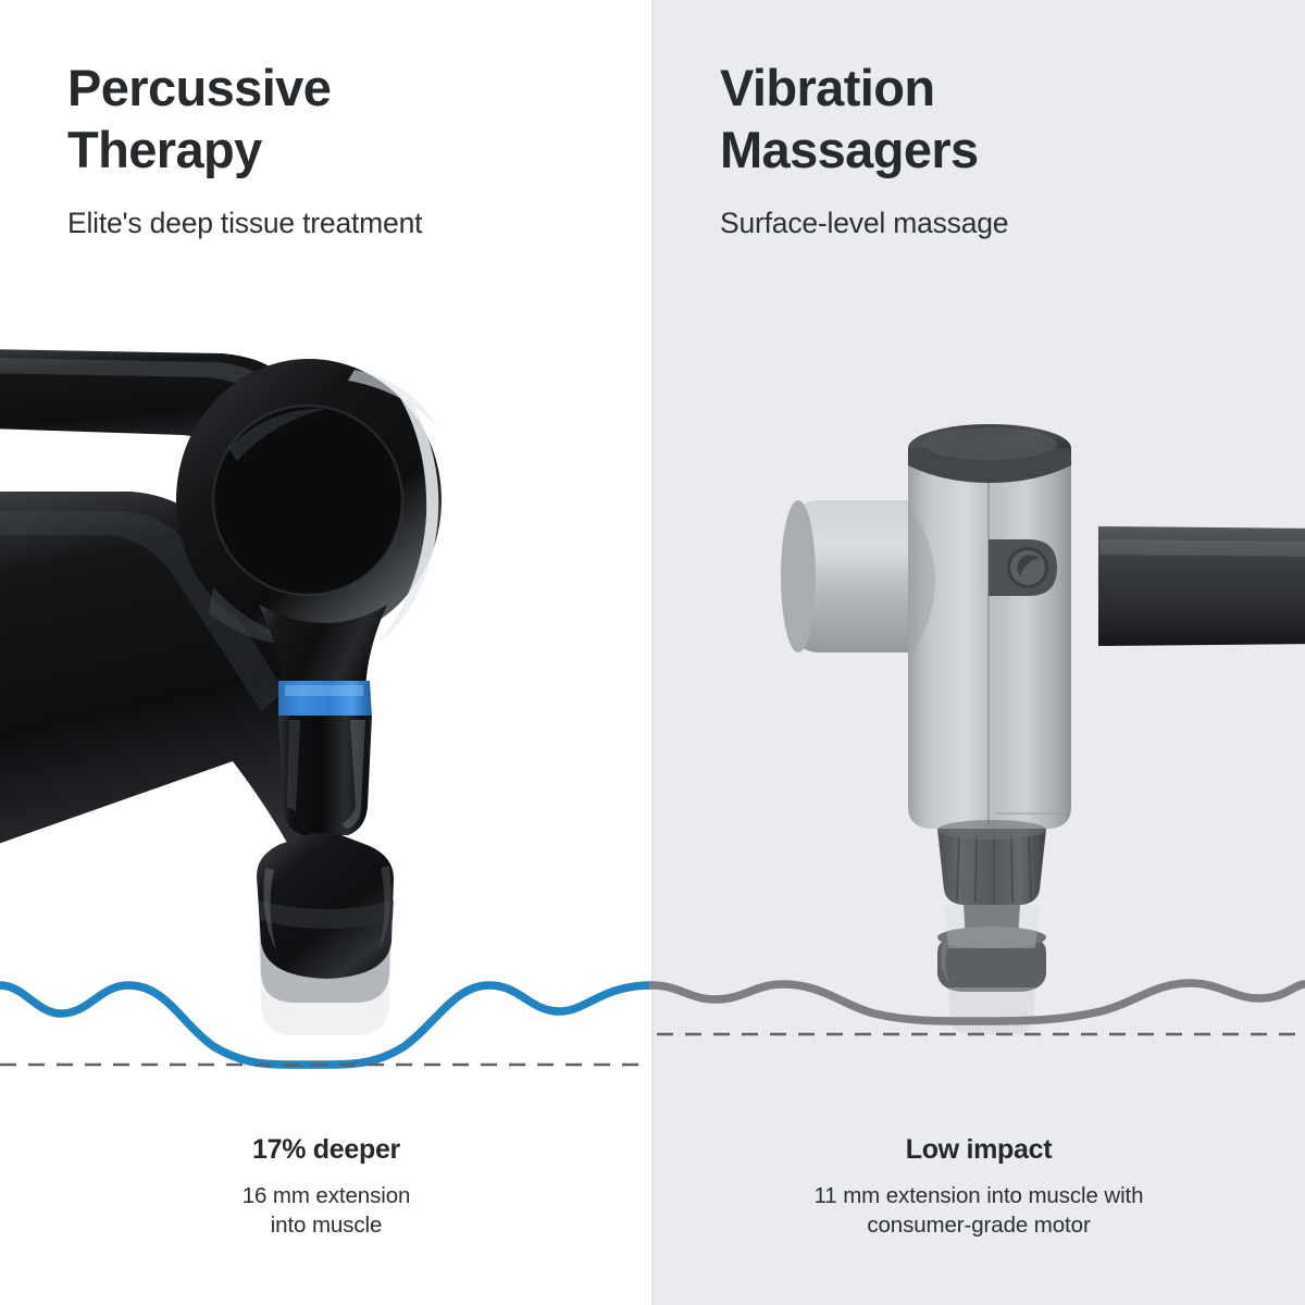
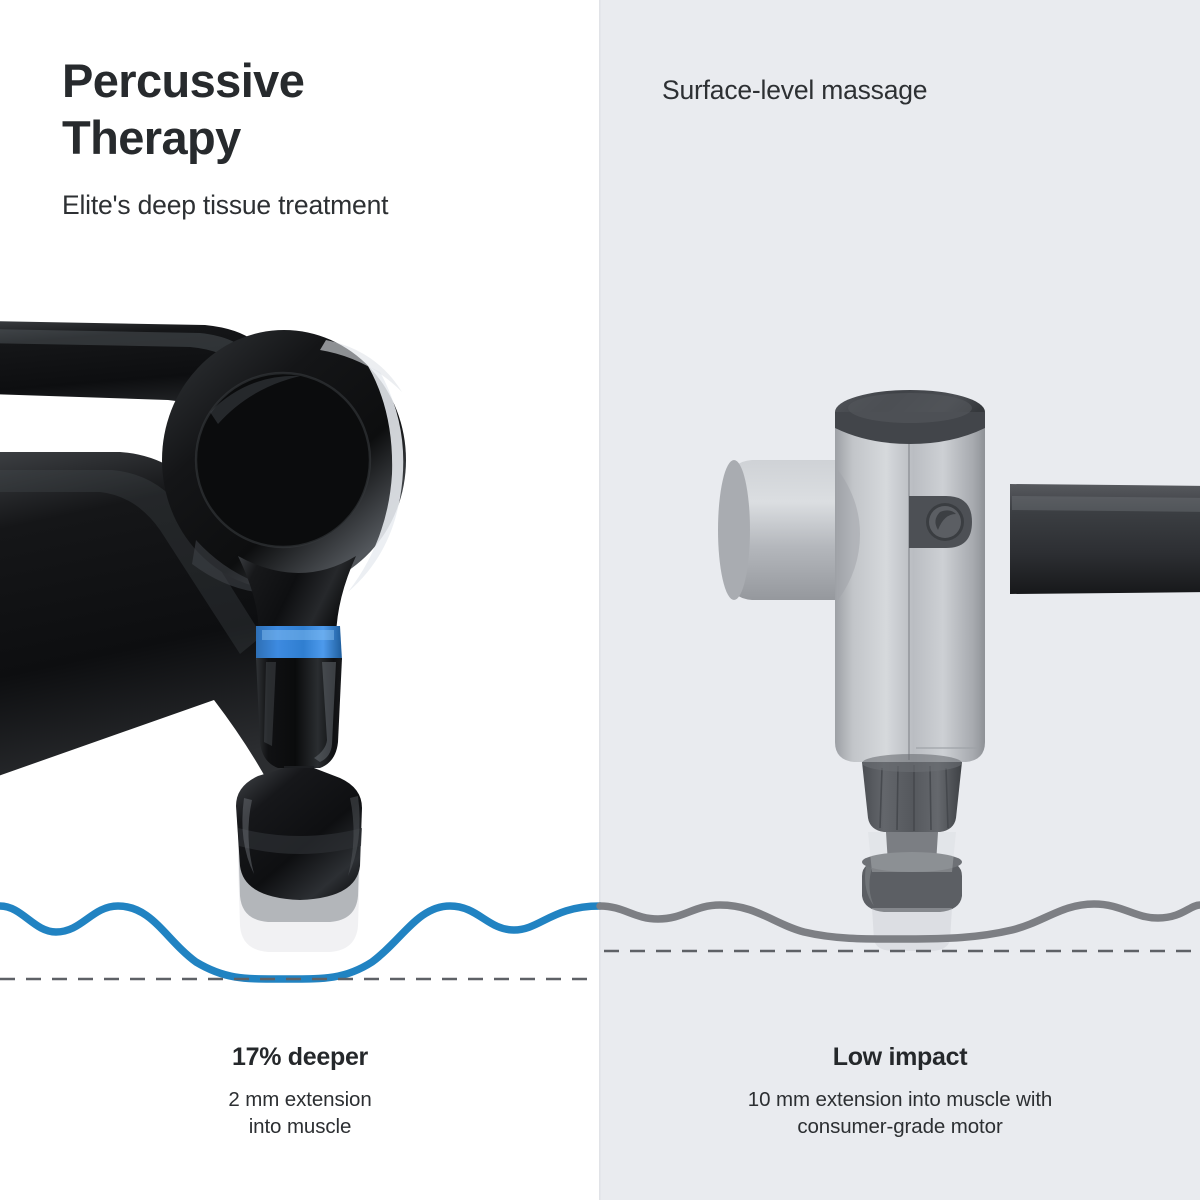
  Percussive
  Therapy
  Elite's deep tissue treatment
- Vibration
- Massagers
  Surface-level massage
  17% deeper
- 16 mm extension
+ 2 mm extension
  into muscle
  Low impact
- 11 mm extension into muscle with
+ 10 mm extension into muscle with
  consumer-grade motor
